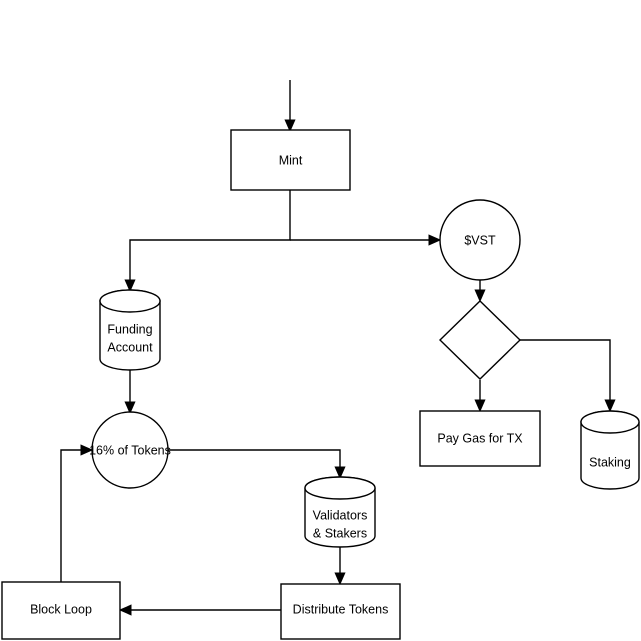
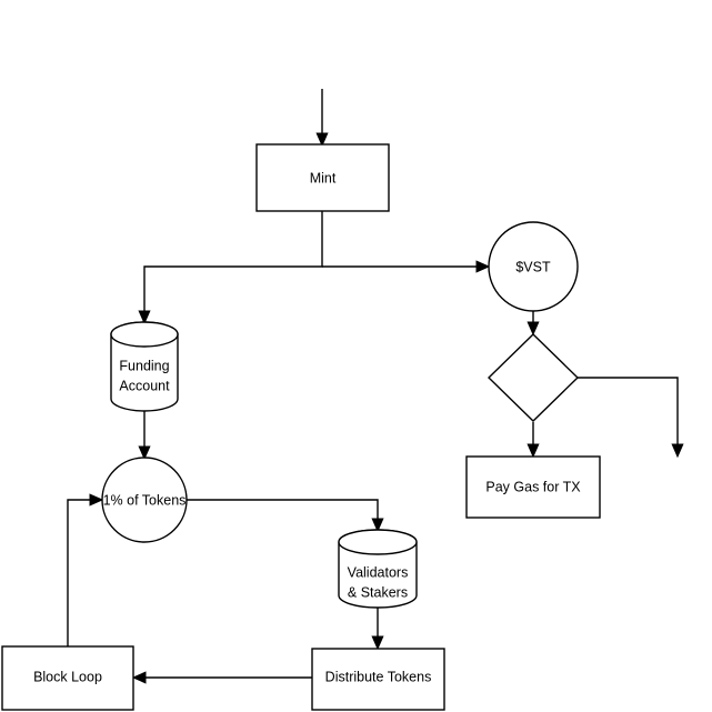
  Mint
  $VST
  Funding
  Account
- 16% of Tokens
+ 1% of Tokens
  Pay Gas for TX
- Staking
  Validators
  & Stakers
  Distribute Tokens
  Block Loop
